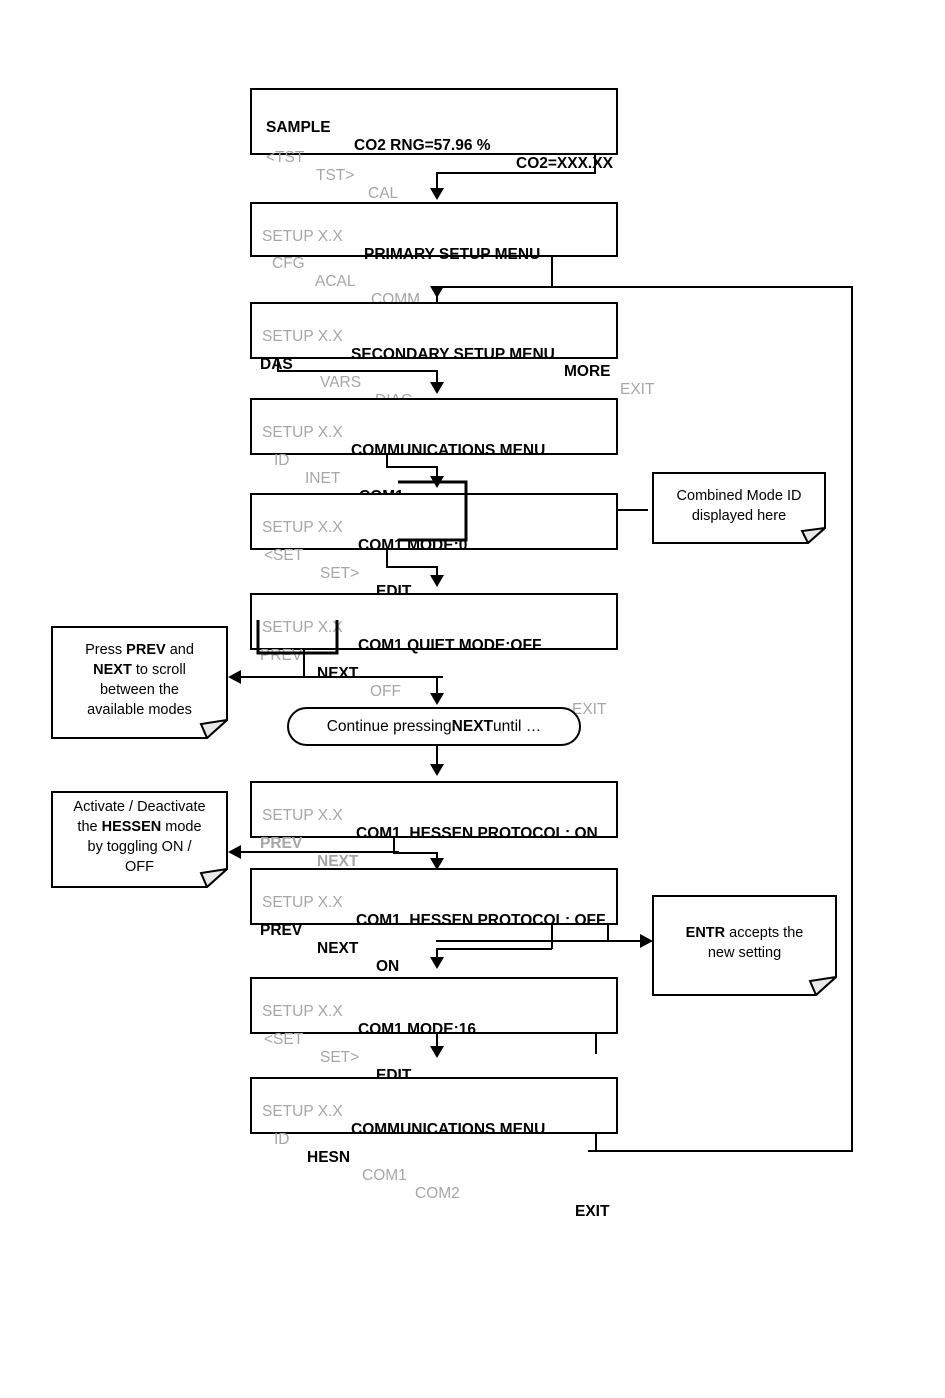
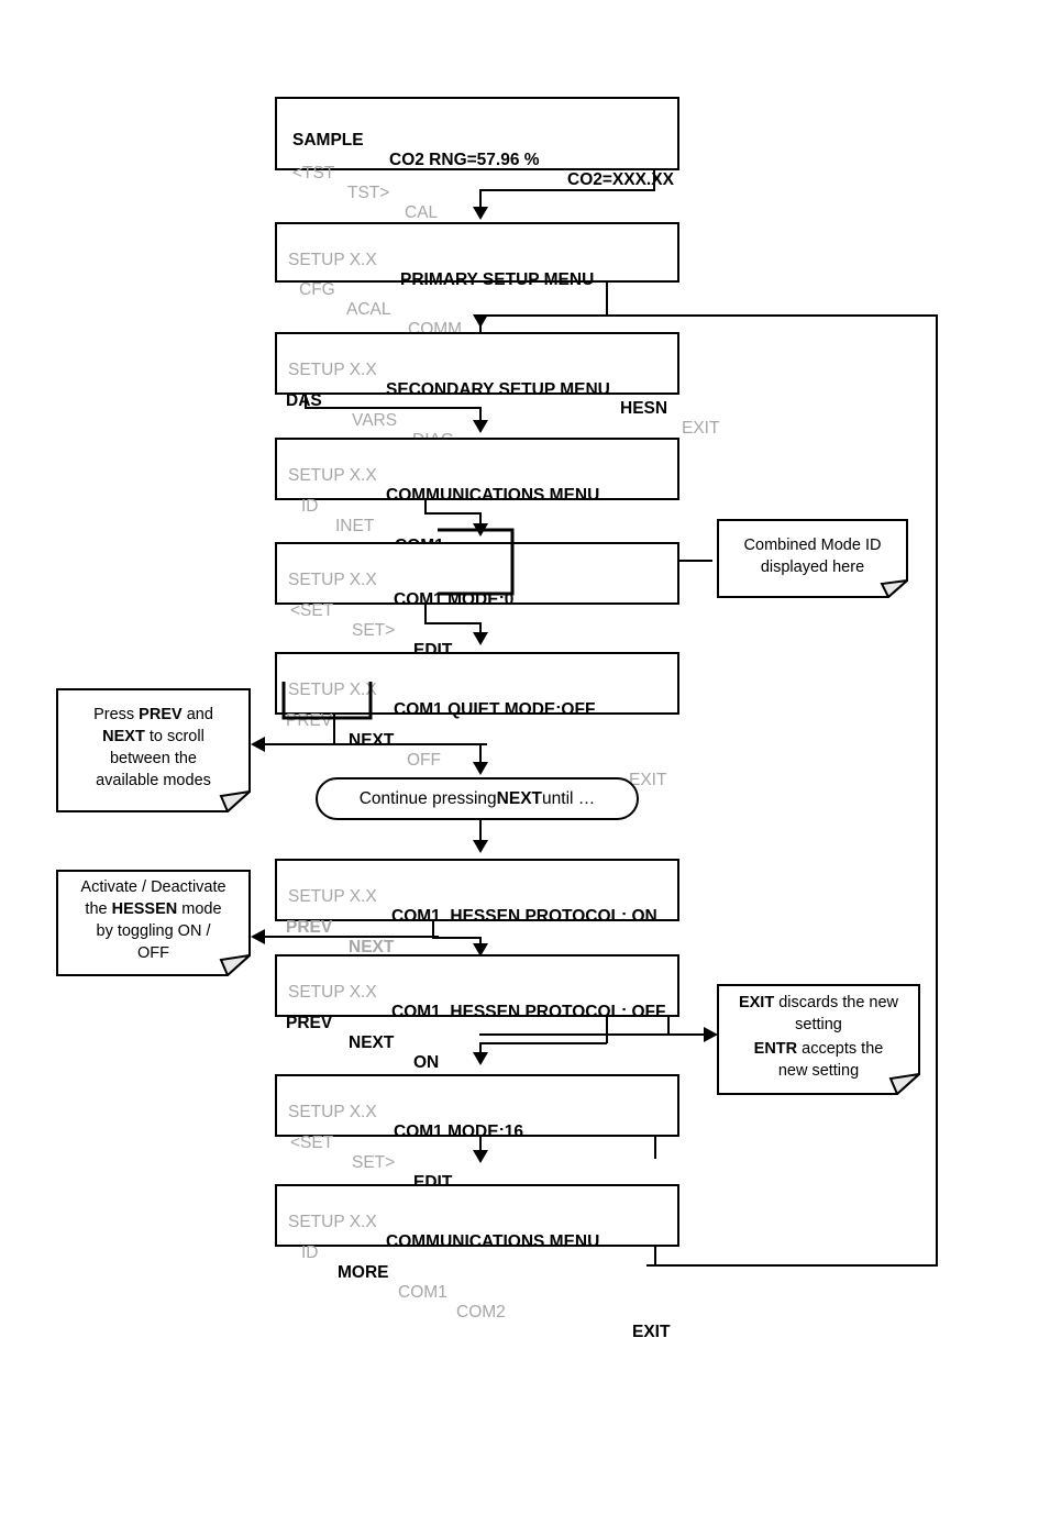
  SAMPLE
  CO2 RNG=57.96 %
  CO2=XXX.XX
  <TST
  TST>
  CAL
  SETUP X.X
  PRIMARY SETUP MENU
  CFG
  ACAL
  COMM
- MORE
+ HESN
  EXIT
  SETUP X.X
  SECONDARY SETUP MENU
  DAS
  VARS
  SETUP X.X
  COMMUNICATIONS MENU
  ID
  INET
  SETUP X.X
  COM1 MODE:0
  <SET
  SET>
  EDIT
  SETUP X.
  COM1 QUIET MODE:OFF
  PREV
  NEXT
  OFF
  EXIT
  Continue pressing
  NEXT
  until …
  SETUP X.X
  COM1 HESSEN PROTOCOL: ON
  PREV
  NEXT
  SETUP X.X
  COM1 HESSEN PROTOCOL: OFF
  PREV
  NEXT
  ON
  SETUP X.X
  COM1 MODE:16
  <SET
  SET>
  EDIT
  SETUP X.X
  COMMUNICATIONS MENU
  ID
- HESN
+ MORE
  COM1
  COM2
  EXIT
  Combined Mode ID
  displayed here
  Press PREV and
  NEXT to scroll
  between the
  available modes
  Activate / Deactivate
  the HESSEN mode
  by toggling ON /
  OFF
+ EXIT discards the new
+ setting
  ENTR accepts the
  new setting
